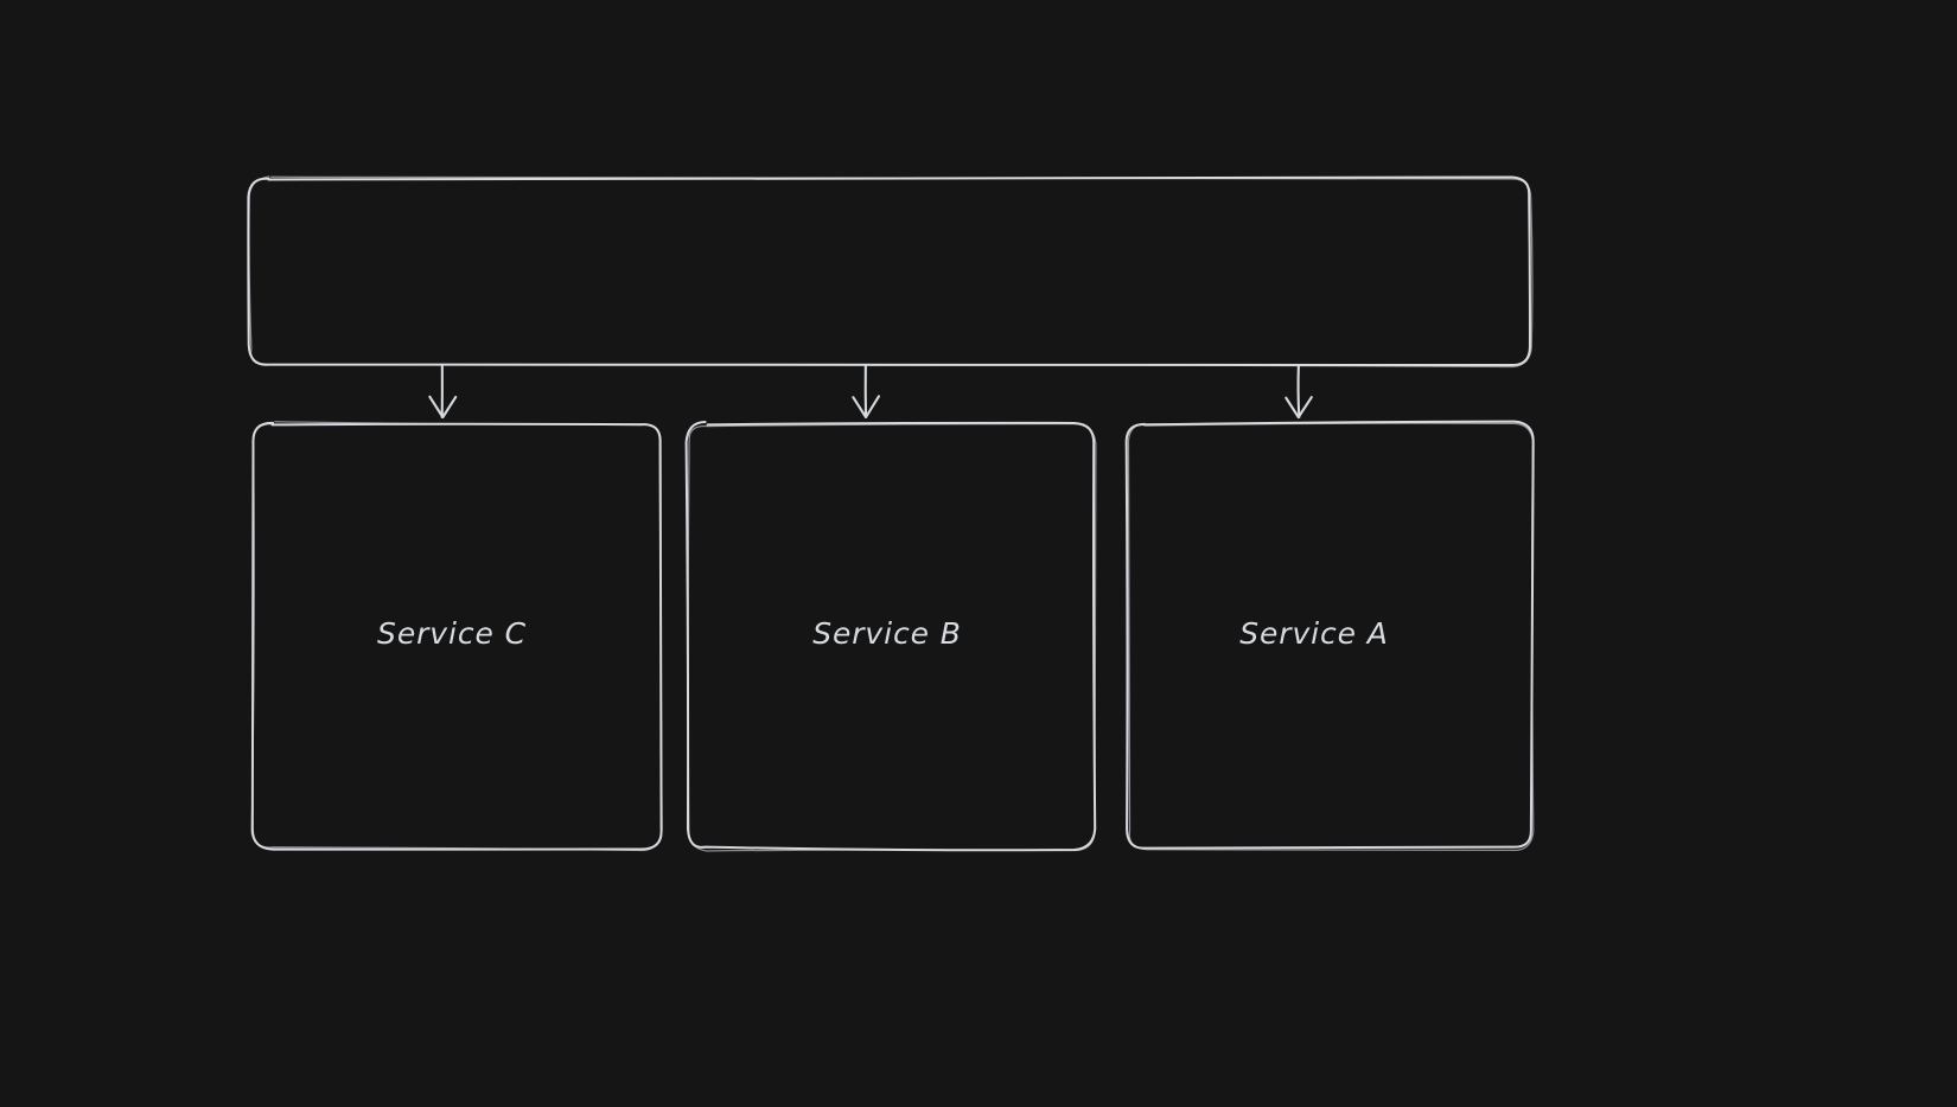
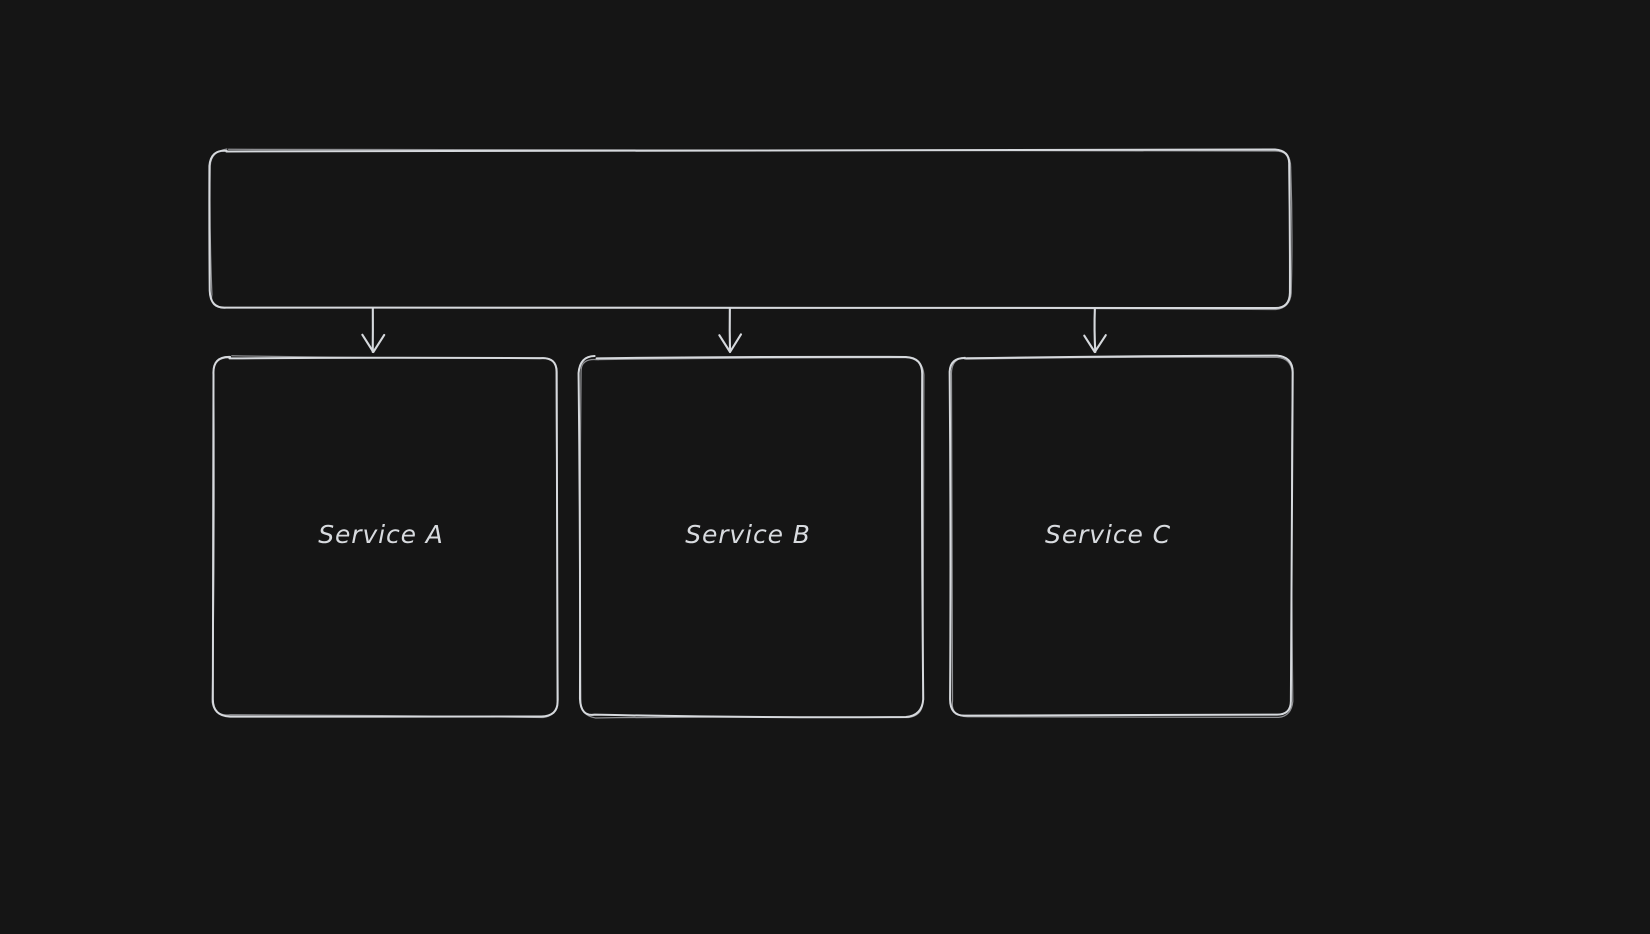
- Service C
+ Service A
  Service B
- Service A
+ Service C
